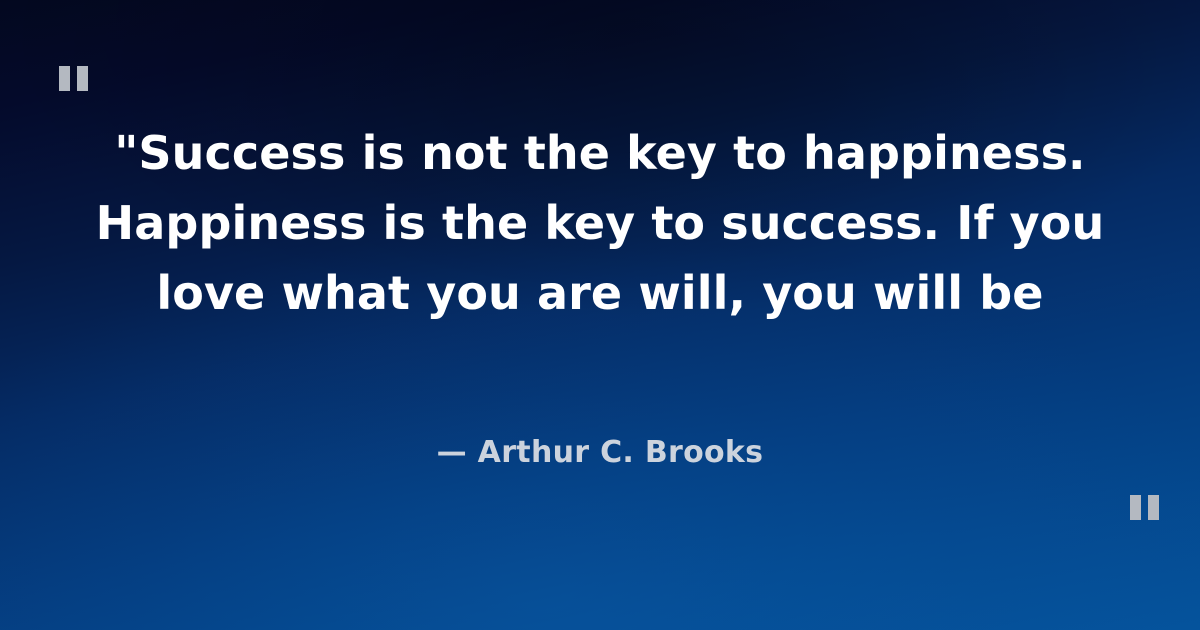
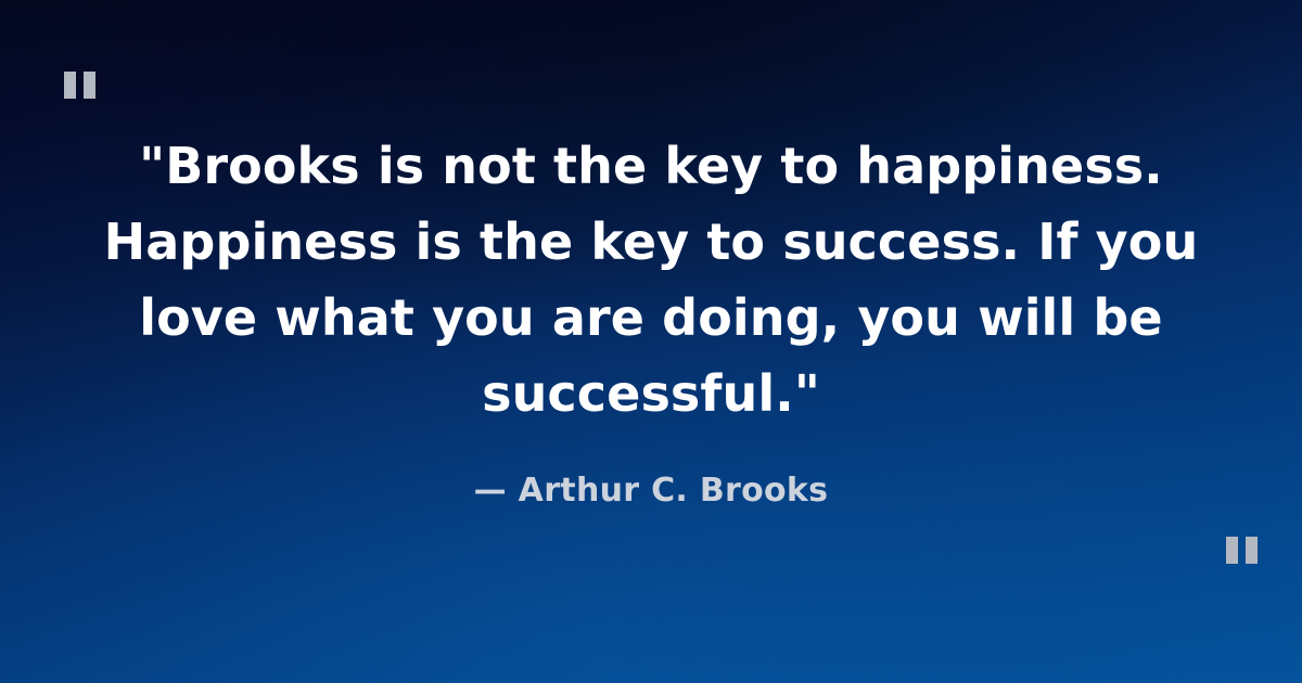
- "Success is not the key to happiness.
+ "Brooks is not the key to happiness.
  Happiness is the key to success. If you
- love what you are will, you will be
+ love what you are doing, you will be
+ successful."
  — Arthur C. Brooks
